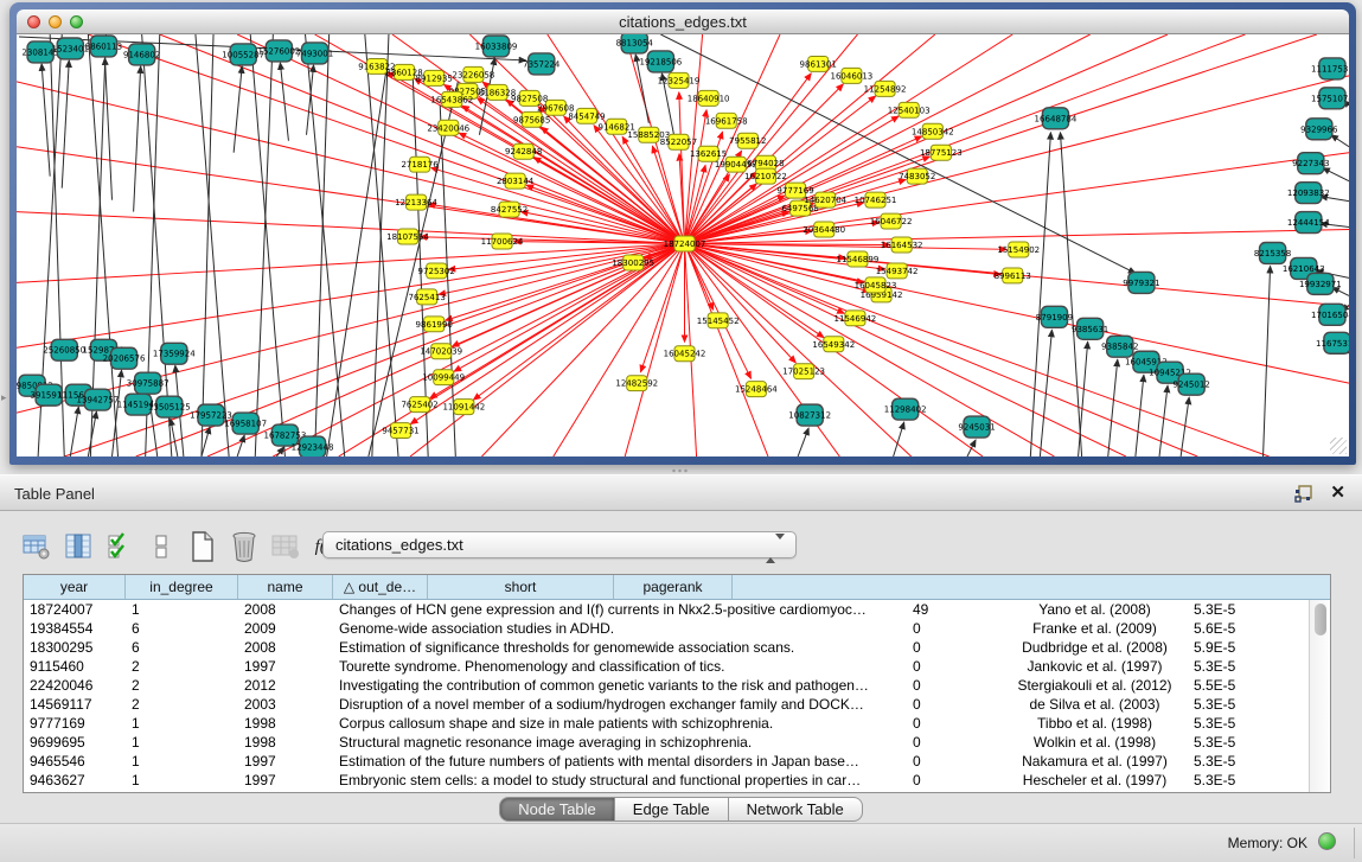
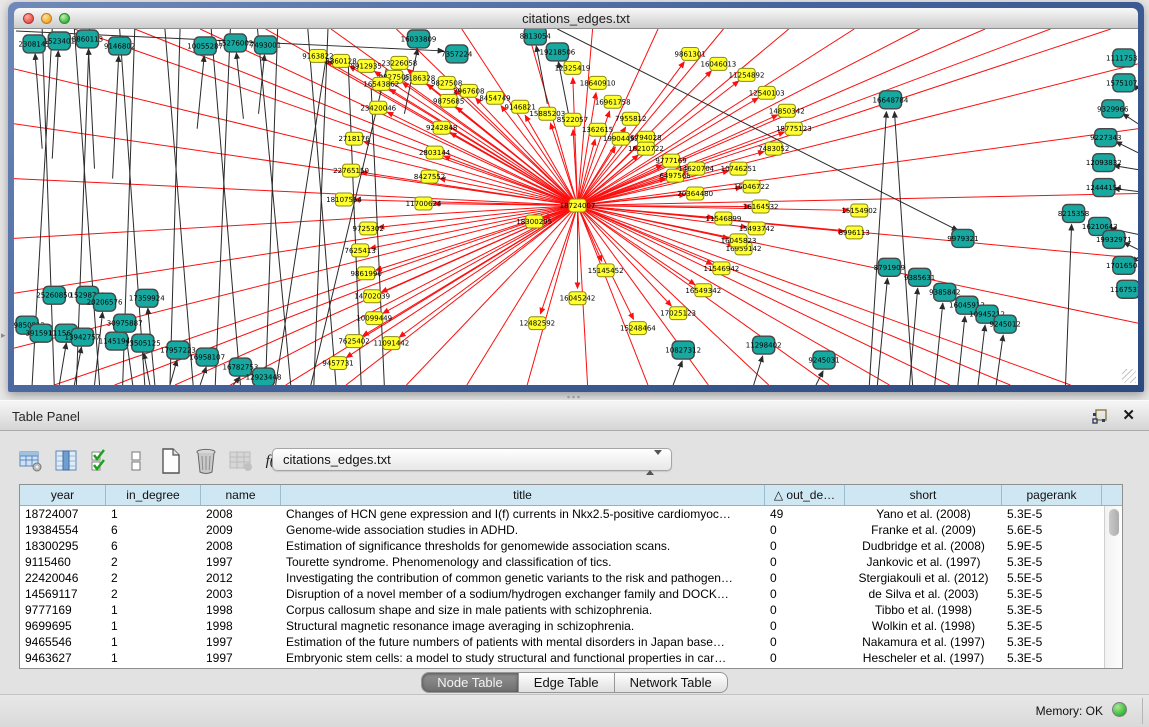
  citations_edges.txt
  18724007
  9163822
  8860128
  8912935
  23226058
  27505
  16543862
  8186328
  9827508
  2967608
  9875685
  8454749
  9146821
  23420046
  9242848
  2718176
  2803144
- 12213364
+ 22765150
  8427552
  18107554
  11700624
  12325419
  18640910
  16961758
  15885203
  8522057
  1362615
  7955812
  19904458
  6794028
  16210722
  9777169
  6497568
  14620704
  20364480
  18300295
  9725302
  7625413
  9861990
  14702039
  10099449
  7625402
  9457731
  11091442
  15145452
  16045242
  12482592
  15248464
  17025123
  16549342
  11546942
  16959142
  15493742
  16164532
  16046722
  10746251
  7483052
  18775123
  14850342
  12540103
  11254892
  16046013
  9861301
  15154902
  8996113
  11546899
  16045823
  16033809
  7357224
  8813054
  19218506
  16648784
  230814
  1523401
  8860113
  9146802
  10055287
  15276002
  7493001
  25260850
  20206576
  17359924
  391591
  13942757
  30975887
  1145194
  13505125
  17957223
  16958107
  16782753
  12923448
  8791909
  9385631
  9385842
  1604591
  10945212
  9245012
  9979321
  1111753
  1575107
  9329966
  9227343
  12093832
  12444154
  16210643
  19932971
  1701650
  116753
  8215358
  10827312
  11298402
  9245031
  ▸
  Table Panel
  ✕
  citations_edges.txt
  year
  in_degree
  name
+ title
  △ out_de…
  short
  pagerank
  18724007
  1
  2008
  Changes of HCN gene expression and I(f) currents in Nkx2.5-positive cardiomyoc…
  49
  Yano et al. (2008)
  5.3E-5
  19384554
  6
  2009
  Genome-wide association studies in ADHD.
  0
  Franke et al. (2009)
  5.6E-5
  18300295
  6
  2008
  Estimation of significance thresholds for genomewide association scans.
  0
  Dudbridge et al. (2008)
  5.9E-5
  9115460
  2
  1997
  Tourette syndrome. Phenomenology and classification of tics.
  0
  Jankovic et al. (1997)
  5.3E-5
  22420046
  2
  2012
  Investigating the contribution of common genetic variants to the risk and pathogen…
  0
  Stergiakouli et al. (2012)
  5.5E-5
  14569117
  2
  2003
  Disruption of a novel member of a sodium/hydrogen exchanger family and DOCK…
  0
  de Silva et al. (2003)
  5.3E-5
  9777169
  1
  1998
  Corpus callosum shape and size in male patients with schizophrenia.
  0
  Tibbo et al. (1998)
  5.3E-5
  9699695
  1
  1998
  Structural magnetic resonance image averaging in schizophrenia.
  0
  Wolkin et al. (1998)
  5.3E-5
  9465546
  1
  1997
  Estimation of the future numbers of patients with mental disorders in Japan base…
  0
  Nakamura et al. (1997)
  5.3E-5
  9463627
  1
  1997
  Embryonic stem cells: a model to study structural and functional properties in car…
  0
  Hescheler et al. (1997)
  5.3E-5
  Node Table
  Edge Table
  Network Table
  Memory: OK
